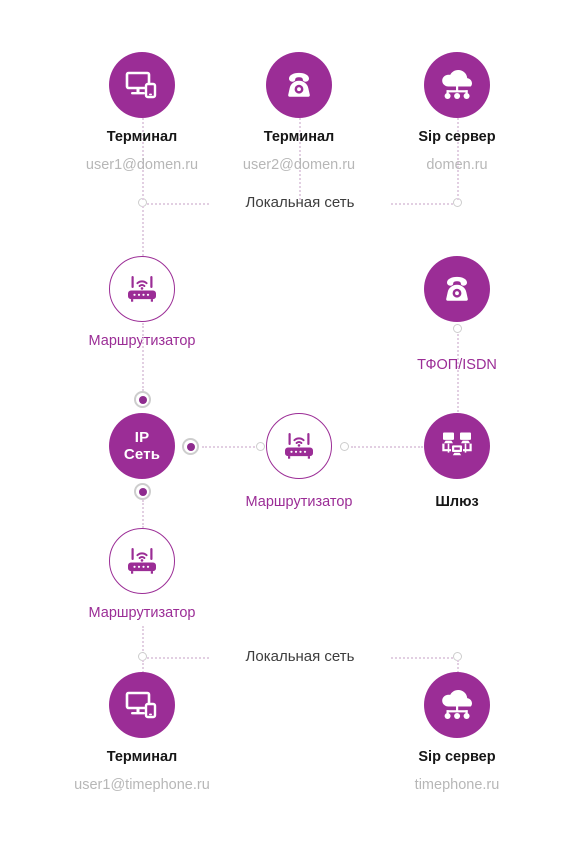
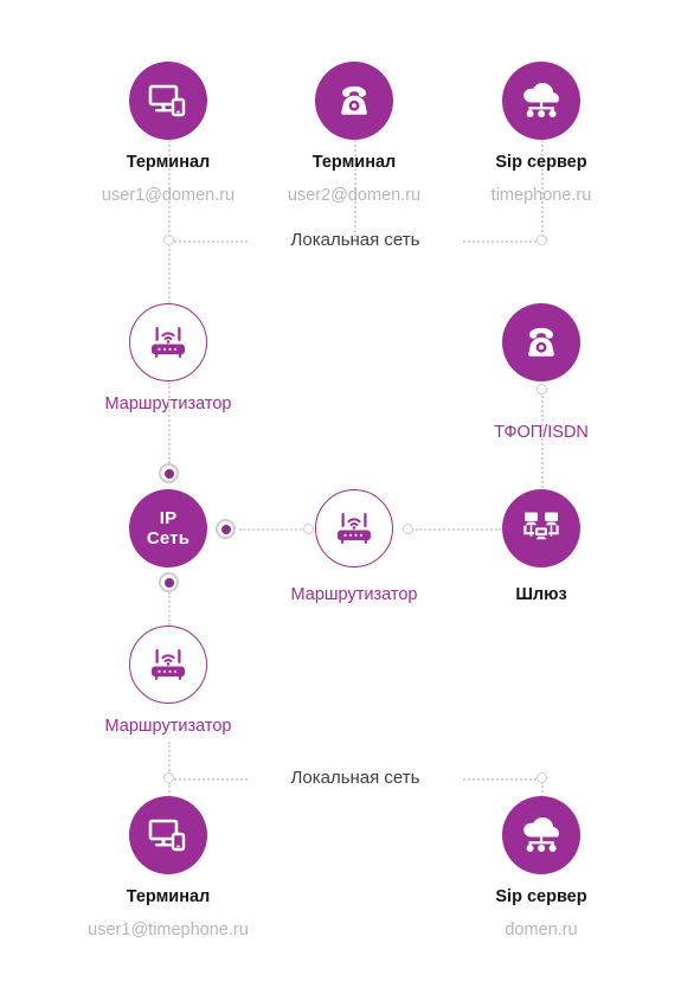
  Локальная сеть
  Терминал
  user1@domen.ru
  Терминал
  user2@domen.ru
  Sip сервер
- domen.ru
+ timephone.ru
  Маршрутизатор
  ТФОП/ISDN
  IP
  Сеть
  Маршрутизатор
  Шлюз
  Маршрутизатор
  Локальная сеть
  Терминал
  user1@timephone.ru
  Sip сервер
- timephone.ru
+ domen.ru
